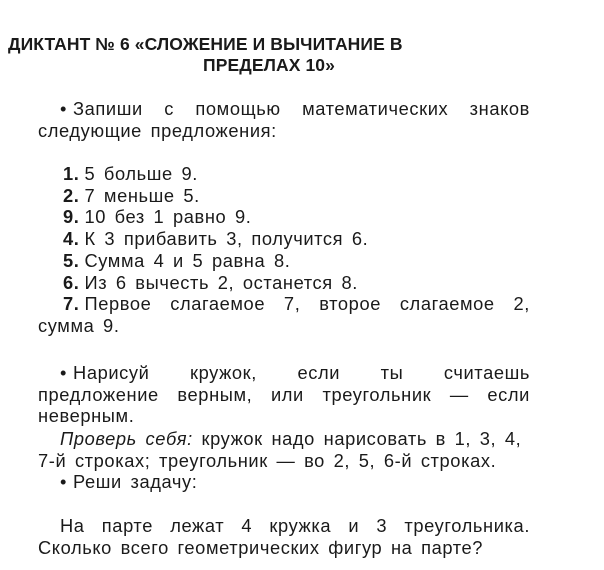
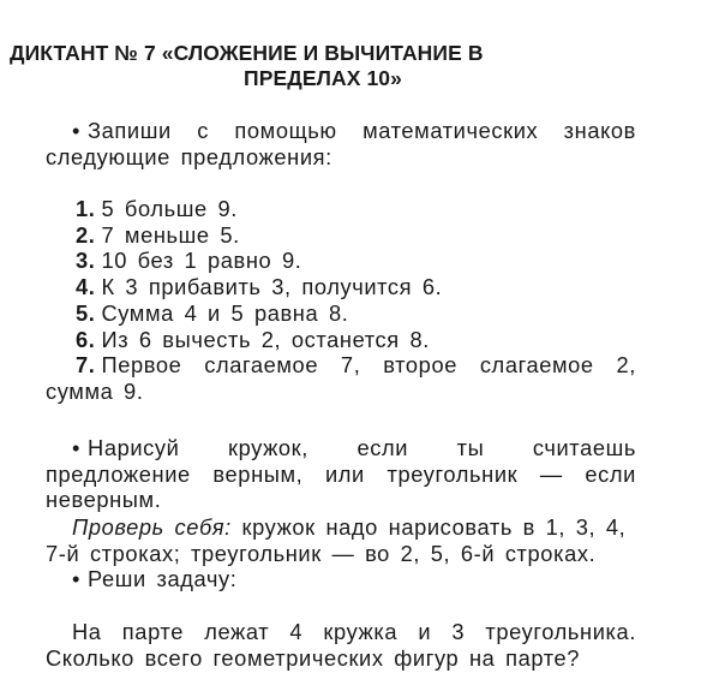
- ДИКТАНТ № 6 «СЛОЖЕНИЕ И ВЫЧИТАНИЕ В
+ ДИКТАНТ № 7 «СЛОЖЕНИЕ И ВЫЧИТАНИЕ В
  ПРЕДЕЛАХ 10»
  • Запиши с помощью математических знаков следующие предложения:
  1. 5 больше 9.
  2. 7 меньше 5.
- 9. 10 без 1 равно 9.
+ 3. 10 без 1 равно 9.
  4. К 3 прибавить 3, получится 6.
  5. Сумма 4 и 5 равна 8.
  6. Из 6 вычесть 2, останется 8.
  7. Первое слагаемое 7, второе слагаемое 2, сумма 9.
  • Нарисуй кружок, если ты считаешь предложение верным, или треугольник — если неверным.
  Проверь себя: кружок надо нарисовать в 1, 3, 4, 7-й строках; треугольник — во 2, 5, 6-й строках.
  • Реши задачу:
  На парте лежат 4 кружка и 3 треугольника. Сколько всего геометрических фигур на парте?
